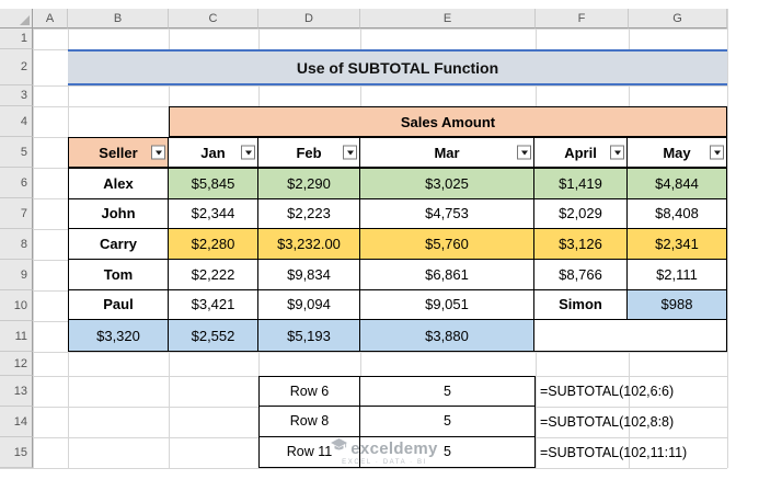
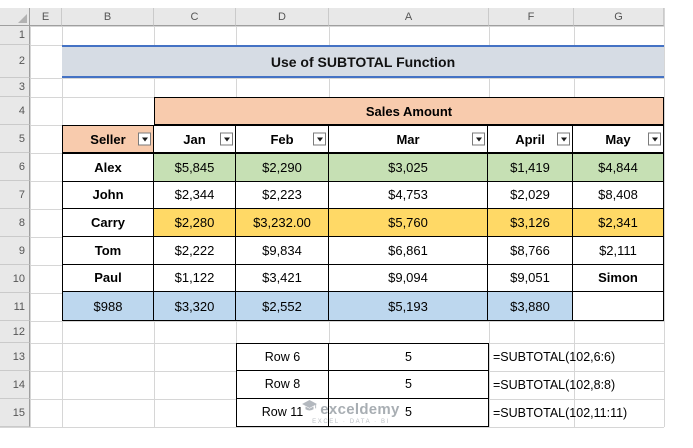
  Use of SUBTOTAL Function
  Sales Amount
  Seller
  Jan
  Feb
  Mar
  April
  May
  Alex
  $5,845
  $2,290
  $3,025
  $1,419
  $4,844
  John
  $2,344
  $2,223
  $4,753
  $2,029
  $8,408
  Carry
  $2,280
  $3,232.00
  $5,760
  $3,126
  $2,341
  Tom
  $2,222
  $9,834
  $6,861
  $8,766
  $2,111
  Paul
+ $1,122
  $3,421
  $9,094
  $9,051
  Simon
  $988
  $3,320
  $2,552
  $5,193
  $3,880
  Row 6
  5
  Row 8
  5
  Row 11
  5
  =SUBTOTAL(102,6:6)
  =SUBTOTAL(102,8:8)
  =SUBTOTAL(102,11:11)
  exceldemy
- A
+ E
  B
  C
  D
- E
+ A
  F
  G
  1
  2
  3
  4
  5
  6
  7
  8
  9
  10
  11
  12
  13
  14
  15
